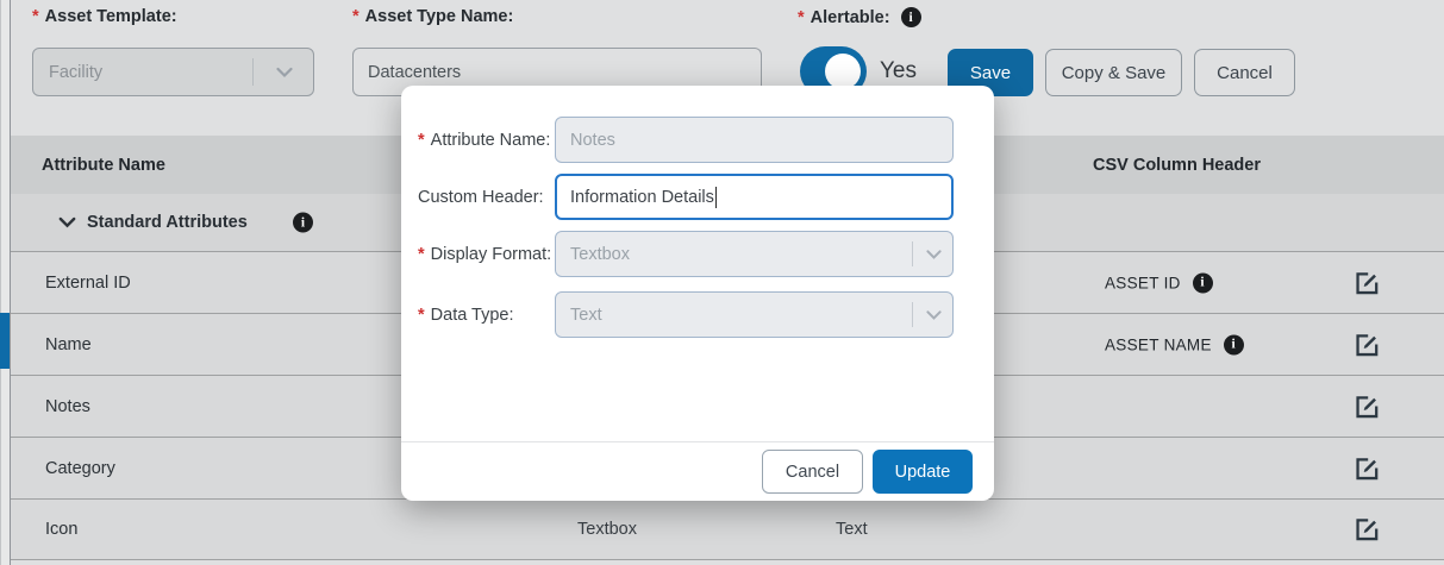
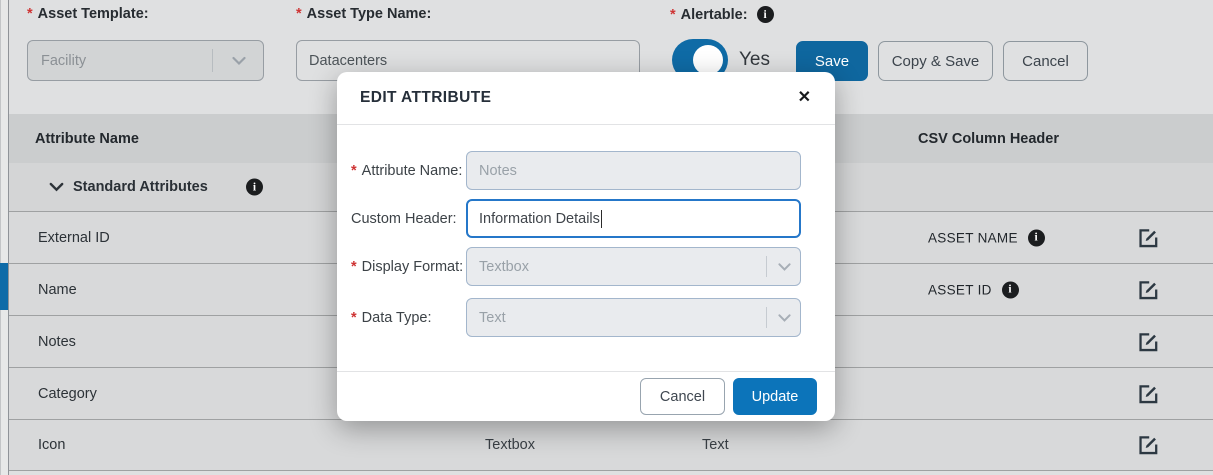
  * Asset Template:
  * Asset Type Name:
  *
  Alertable:
  i
  Facility
  Datacenters
  Yes
  Save
  Copy & Save
  Cancel
  Attribute Name
  CSV Column Header
  Standard Attributes
  i
  External ID
- ASSET ID
+ ASSET NAME
  i
  Name
- ASSET NAME
+ ASSET ID
  i
  Notes
  Category
  Icon
  Textbox
  Text
+ EDIT ATTRIBUTE
+ ✕
  * Attribute Name:
  Notes
  Custom Header:
  Information Details
  * Display Format:
  Textbox
  * Data Type:
  Text
  Cancel
  Update
